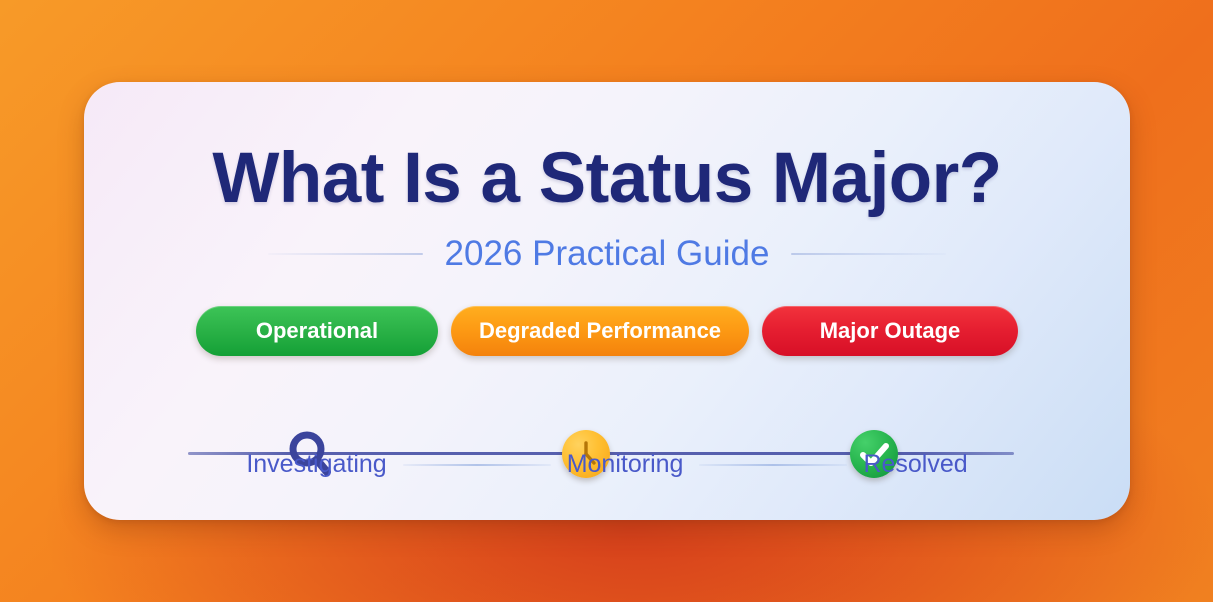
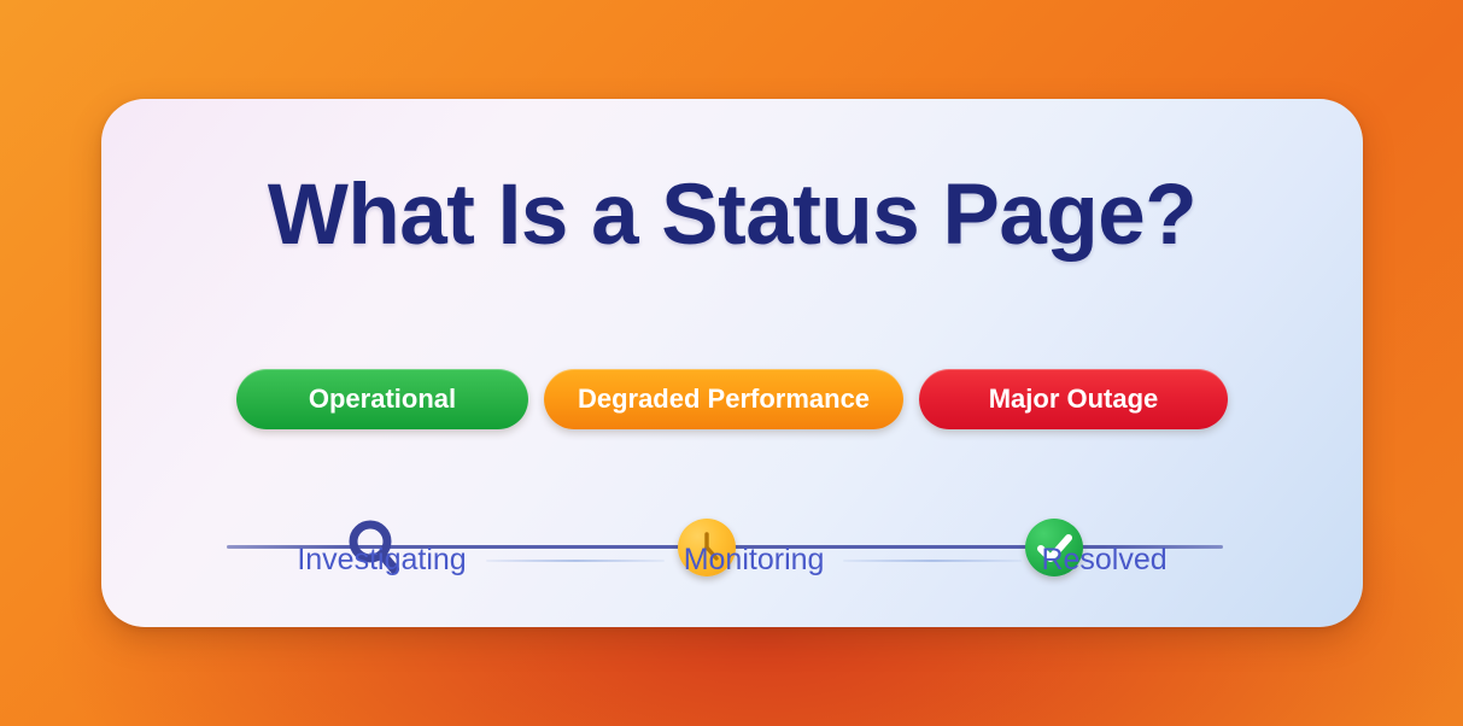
- What Is a Status Major?
+ What Is a Status Page?
- 2026 Practical Guide
  Operational
  Degraded Performance
  Major Outage
  Investigating
  Monitoring
  Resolved
